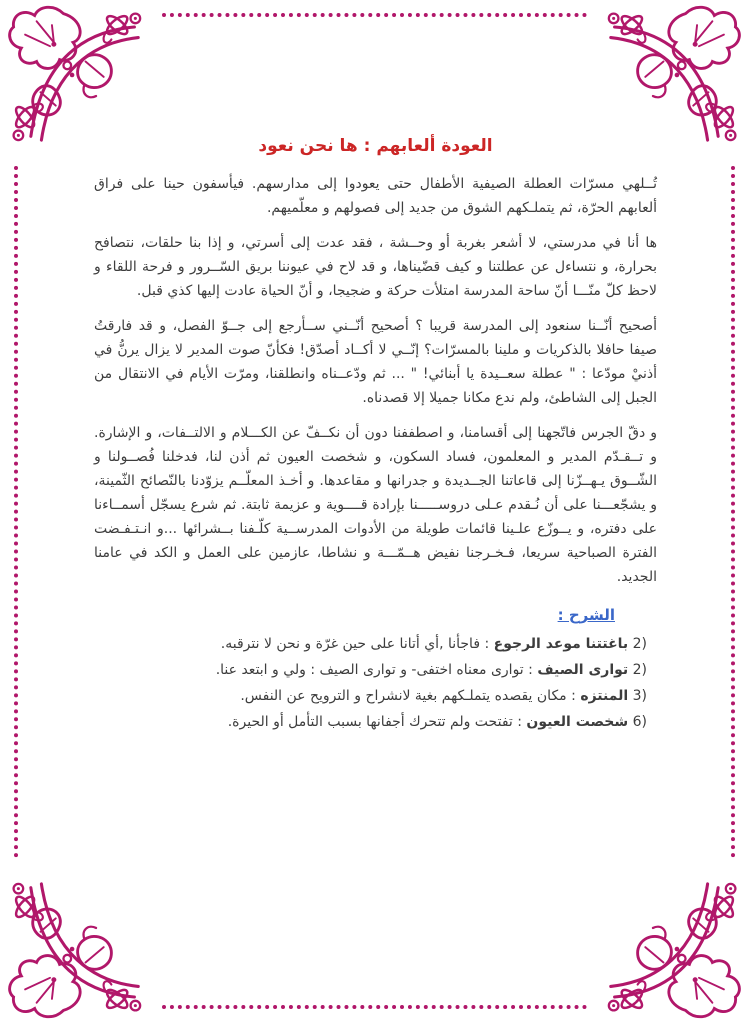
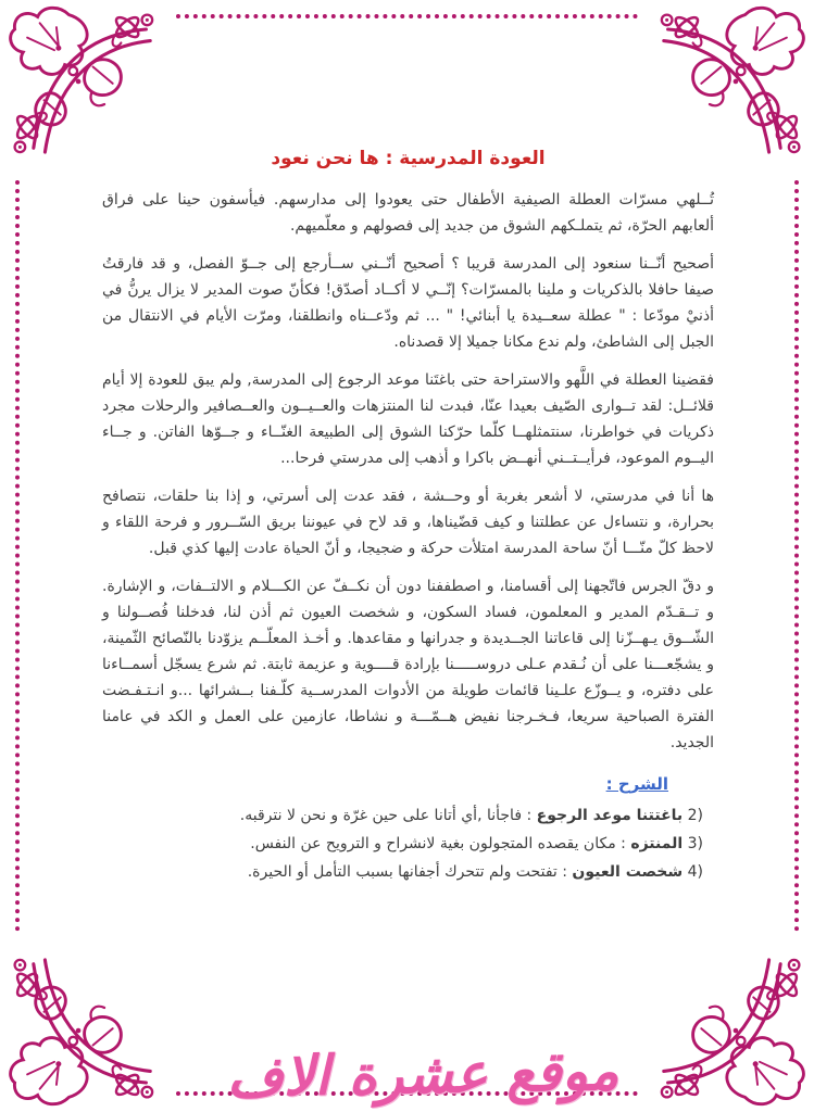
- العودة ألعابهم : ها نحن نعود
+ العودة المدرسية : ها نحن نعود
  تُــلهي مسرّات العطلة الصيفية الأطفال حتى يعودوا إلى مدارسهم. فيأسفون حينا على فراق ألعابهم الحرّة، ثم يتملـكهم الشوق من جديد إلى فصولهم و معلّميهم.
- ها أنا في مدرستي، لا أشعر بغربة أو وحــشة ، فقد عدت إلى أسرتي، و إذا بنا حلقات، نتصافح بحرارة، و نتساءل عن عطلتنا و كيف قضّيناها، و قد لاح في عيوننا بريق السّــرور و فرحة اللقاء و لاحظ كلّ منّـــا أنّ ساحة المدرسة امتلأت حركة و ضجيجا، و أنّ الحياة عادت إليها كذي قبل.
+ أصحيح أنّــنا سنعود إلى المدرسة قريبا ؟ أصحيح أنّــني ســأرجع إلى جــوّ الفصل، و قد فارقتُ صيفا حافلا بالذكريات و ملينا بالمسرّات؟ إنّــي لا أكــاد أصدّق! فكأنّ صوت المدير لا يزال يرنُّ في أذنيْ مودّعا : " عطلة سعــيدة يا أبنائي! " ... ثم ودّعــناه وانطلقنا، ومرّت الأيام في الانتقال من الجبل إلى الشاطئ، ولم ندع مكانا جميلا إلا قصدناه.
+ فقضينا العطلة في اللَّهو والاستراحة حتى باغتَنا موعد الرجوع إلى المدرسة, ولم يبق للعودة إلا أيام قلائــل: لقد تــوارى الصّيف بعيدا عنّا، فبدت لنا المنتزهات والعــيــون والعــصافير والرحلات مجرد ذكريات في خواطرنا، سنتمثلهــا كلّما حرّكنا الشوق إلى الطبيعة الغنّــاء و جــوّها الفاتن. و جــاء اليــوم الموعود، فرأيــتــني أنهــض باكرا و أذهب إلى مدرستي فرحا...
- أصحيح أنّــنا سنعود إلى المدرسة قريبا ؟ أصحيح أنّــني ســأرجع إلى جــوّ الفصل، و قد فارقتُ صيفا حافلا بالذكريات و ملينا بالمسرّات؟ إنّــي لا أكــاد أصدّق! فكأنّ صوت المدير لا يزال يرنُّ في أذنيْ مودّعا : " عطلة سعــيدة يا أبنائي! " ... ثم ودّعــناه وانطلقنا، ومرّت الأيام في الانتقال من الجبل إلى الشاطئ، ولم ندع مكانا جميلا إلا قصدناه.
+ ها أنا في مدرستي، لا أشعر بغربة أو وحــشة ، فقد عدت إلى أسرتي، و إذا بنا حلقات، نتصافح بحرارة، و نتساءل عن عطلتنا و كيف قضّيناها، و قد لاح في عيوننا بريق السّــرور و فرحة اللقاء و لاحظ كلّ منّـــا أنّ ساحة المدرسة امتلأت حركة و ضجيجا، و أنّ الحياة عادت إليها كذي قبل.
  و دقّ الجرس فاتّجهنا إلى أقسامنا، و اصطففنا دون أن نكــفّ عن الكـــلام و الالتــفات، و الإشارة. و تــقـدّم المدير و المعلمون، فساد السكون، و شخصت العيون ثم أذن لنا، فدخلنا فُصــولنا و الشّــوق يـهــزّنا إلى قاعاتنا الجــديدة و جدرانها و مقاعدها. و أخـذ المعلّــم يزوّدنا بالنّصائح الثّمينة، و يشجّعـــنا على أن نُـقدم عـلى دروســـــنا بإرادة قــــوية و عزيمة ثابتة. ثم شرع يسجّل أسمــاءنا على دفتره، و يــوزّع علـينا قائمات طويلة من الأدوات المدرســية كلّـفنا بــشرائها ...و انـتـفـضت الفترة الصباحية سريعا، فـخـرجنا نفيض هــمّـــة و نشاطا، عازمين على العمل و الكد في عامنا الجديد.
  الشرح :
  2) باغتتنا موعد الرجوع : فاجأنا ,أي أتانا على حين غرّة و نحن لا نترقبه.
- 2) توارى الصيف : توارى معناه اختفى- و توارى الصيف : ولي و ابتعد عنا.
- 3) المنتزه : مكان يقصده يتملـكهم بغية لانشراح و الترويح عن النفس.
+ 3) المنتزه : مكان يقصده المتجولون بغية لانشراح و الترويح عن النفس.
- 6) شخصت العيون : تفتحت ولم تتحرك أجفانها بسبب التأمل أو الحيرة.
+ 4) شخصت العيون : تفتحت ولم تتحرك أجفانها بسبب التأمل أو الحيرة.
+ موقع عشرة الاف
